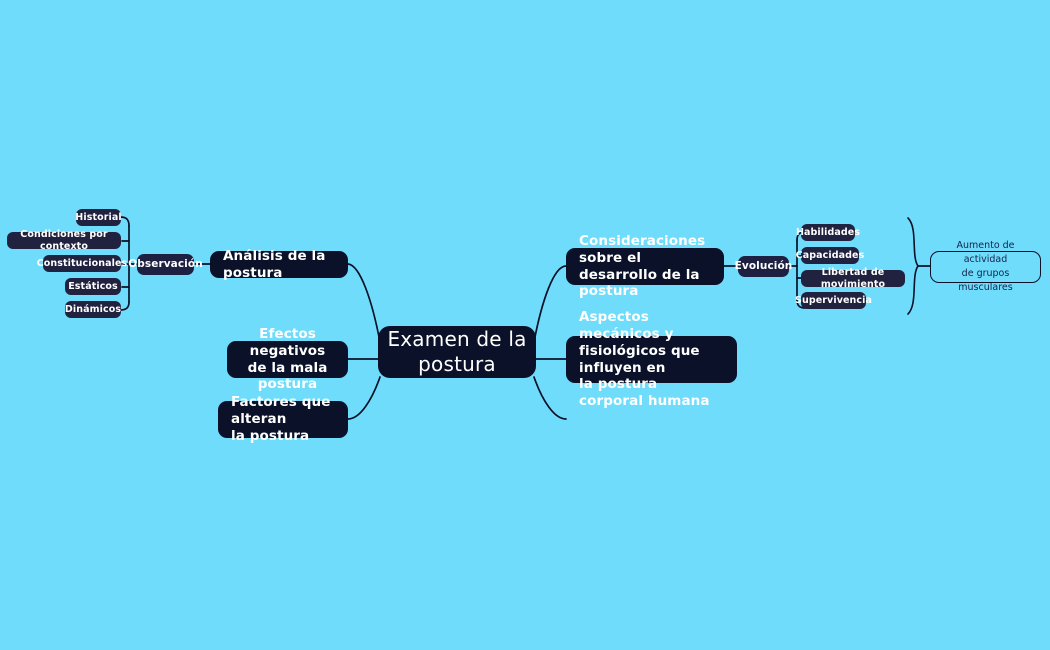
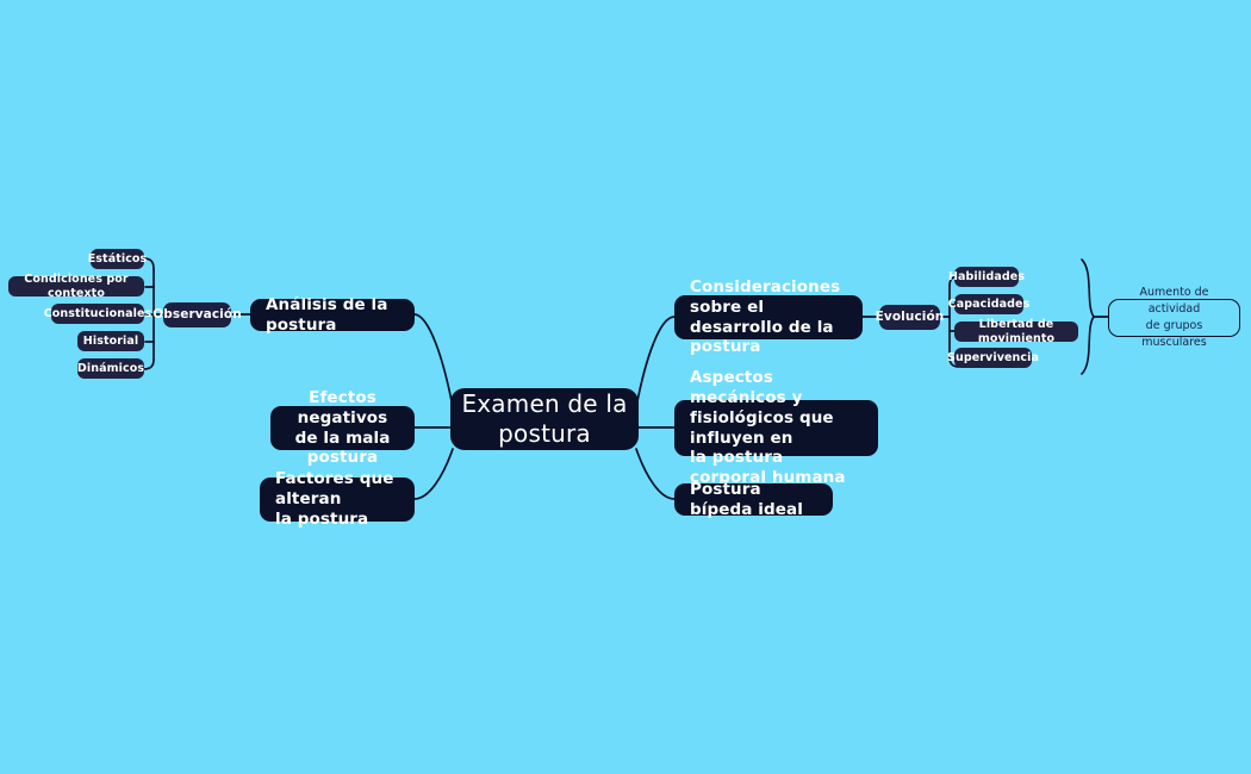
  Examen de la
  postura
  Análisis de la postura
  Observación
- Historial
+ Estáticos
  Condiciones por contexto
  Constitucionales
- Estáticos
+ Historial
  Dinámicos
  Efectos negativos
  de la mala postura
  Factores que alteran
  la postura
  Consideraciones sobre el
  desarrollo de la postura
  Evolución
  Habilidades
  Capacidades
  Libertad de movimiento
  Supervivencia
  Aumento de actividad
  de grupos musculares
  Aspectos mecánicos y
  fisiológicos que influyen en
  la postura corporal humana
+ Postura bípeda ideal
